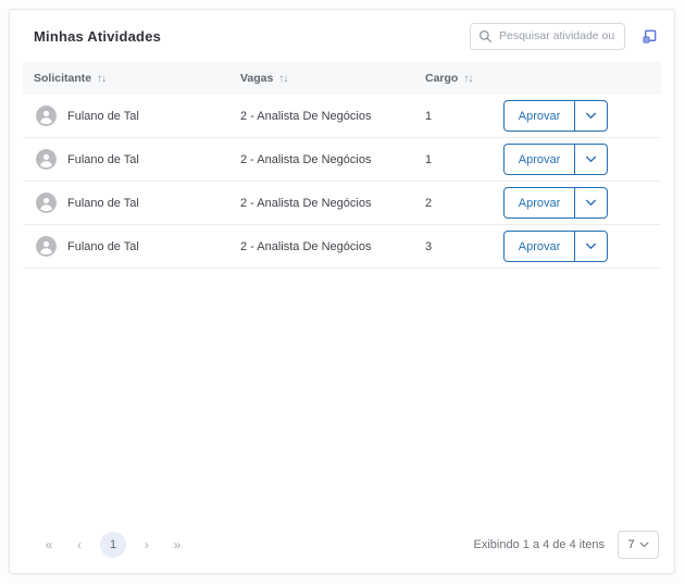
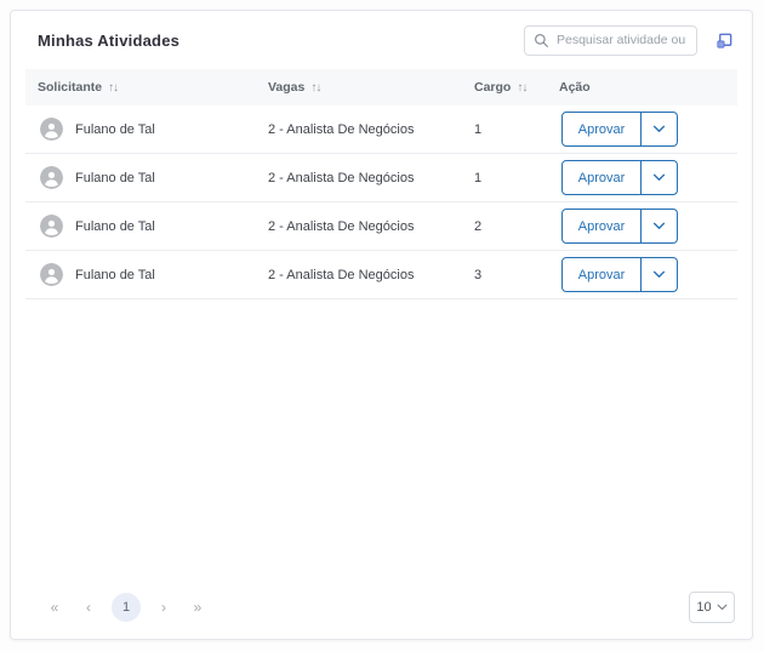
  Minhas Atividades
  Pesquisar atividade ou
  Solicitante
  ↑↓
  Vagas
  ↑↓
  Cargo
  ↑↓
+ Ação
  Fulano de Tal
  2 - Analista De Negócios
  1
  Aprovar
  Fulano de Tal
  2 - Analista De Negócios
  1
  Aprovar
  Fulano de Tal
  2 - Analista De Negócios
  2
  Aprovar
  Fulano de Tal
  2 - Analista De Negócios
  3
  Aprovar
  «
  ‹
  1
  ›
  »
- Exibindo 1 a 4 de 4 itens
- 7
+ 10
